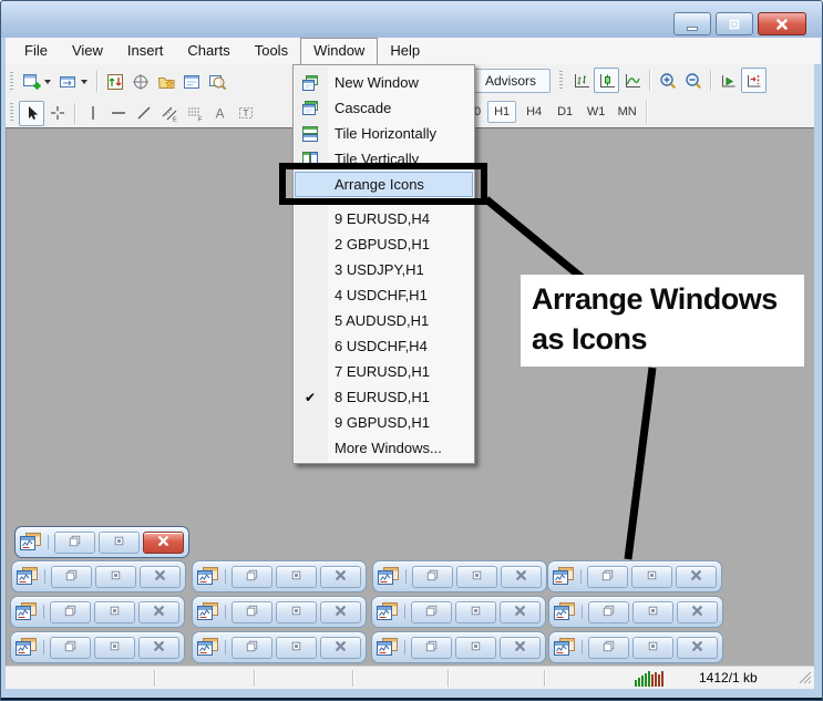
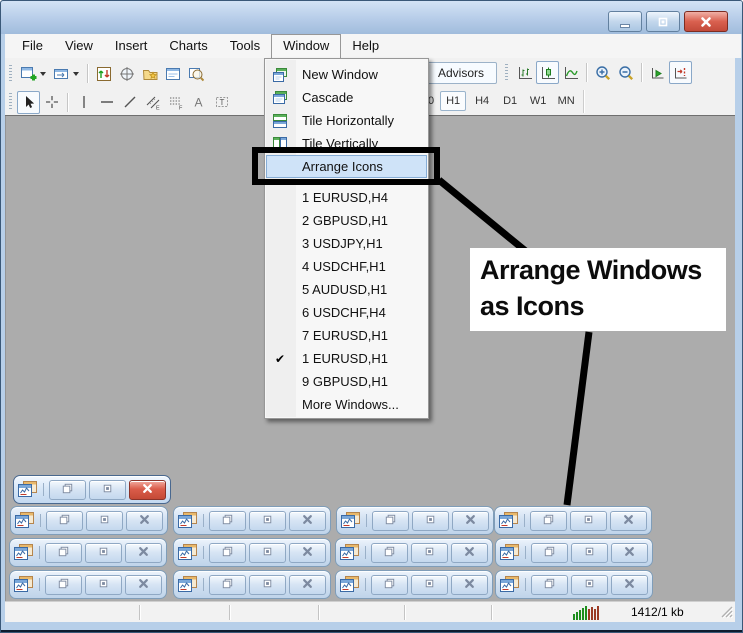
  File
  View
  Insert
  Charts
  Tools
  Window
  Help
  Advisors
  A
  T
  0
  H1
  H4
  D1
  W1
  MN
  New Window
  Cascade
  Tile Horizontally
  Tile Vertically
  Arrange Icons
- 9 EURUSD,H4
+ 1 EURUSD,H4
  2 GBPUSD,H1
  3 USDJPY,H1
  4 USDCHF,H1
  5 AUDUSD,H1
  6 USDCHF,H4
  7 EURUSD,H1
  ✔
- 8 EURUSD,H1
+ 1 EURUSD,H1
  9 GBPUSD,H1
  More Windows...
  Arrange Windows
  as Icons
  1412/1 kb
